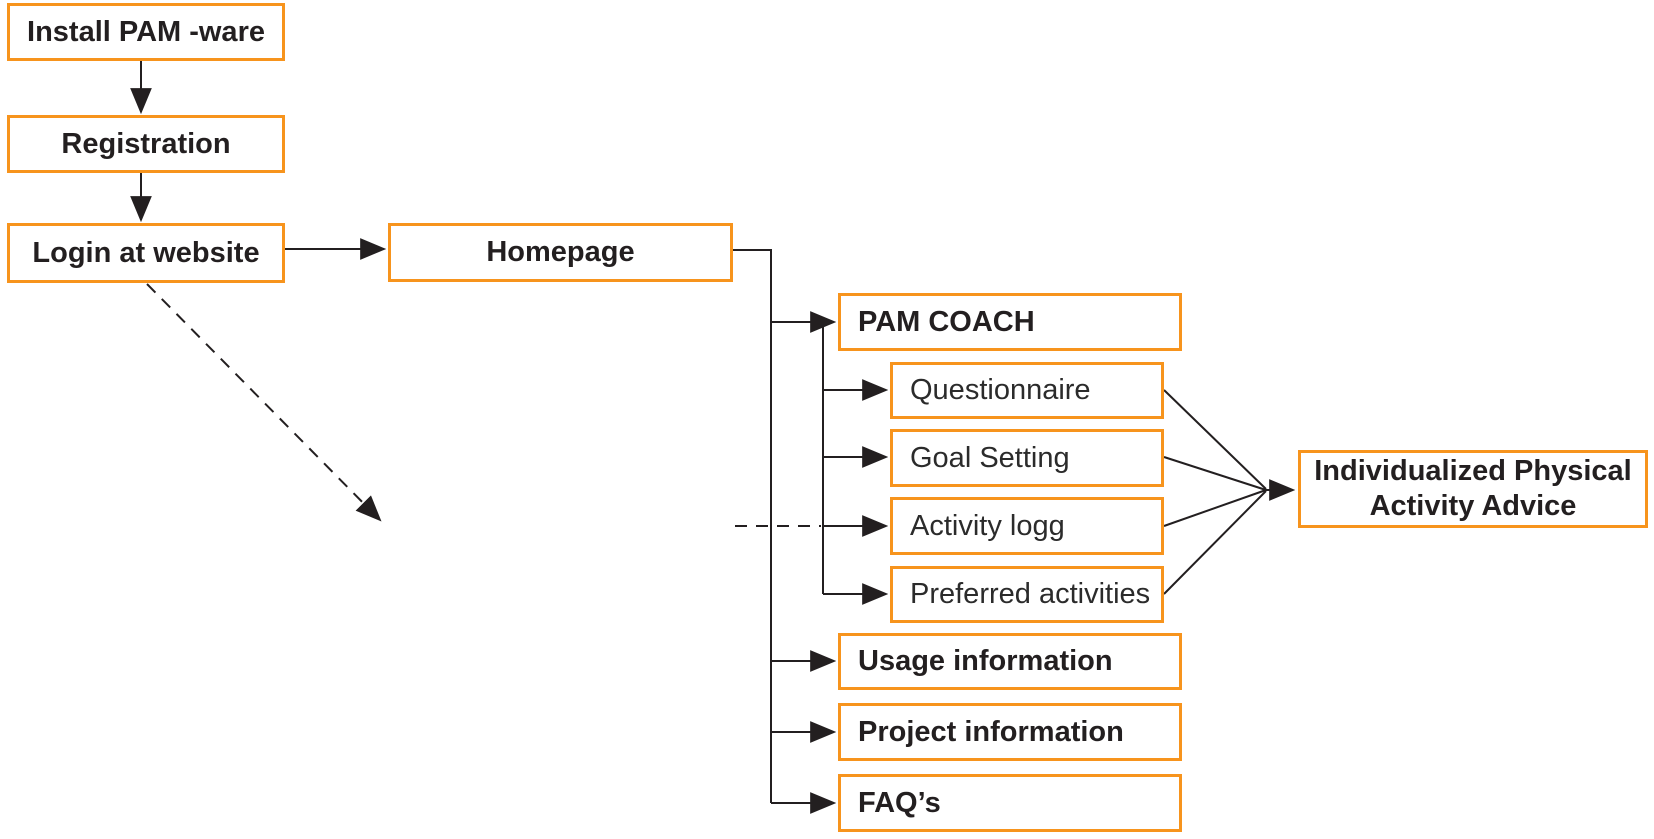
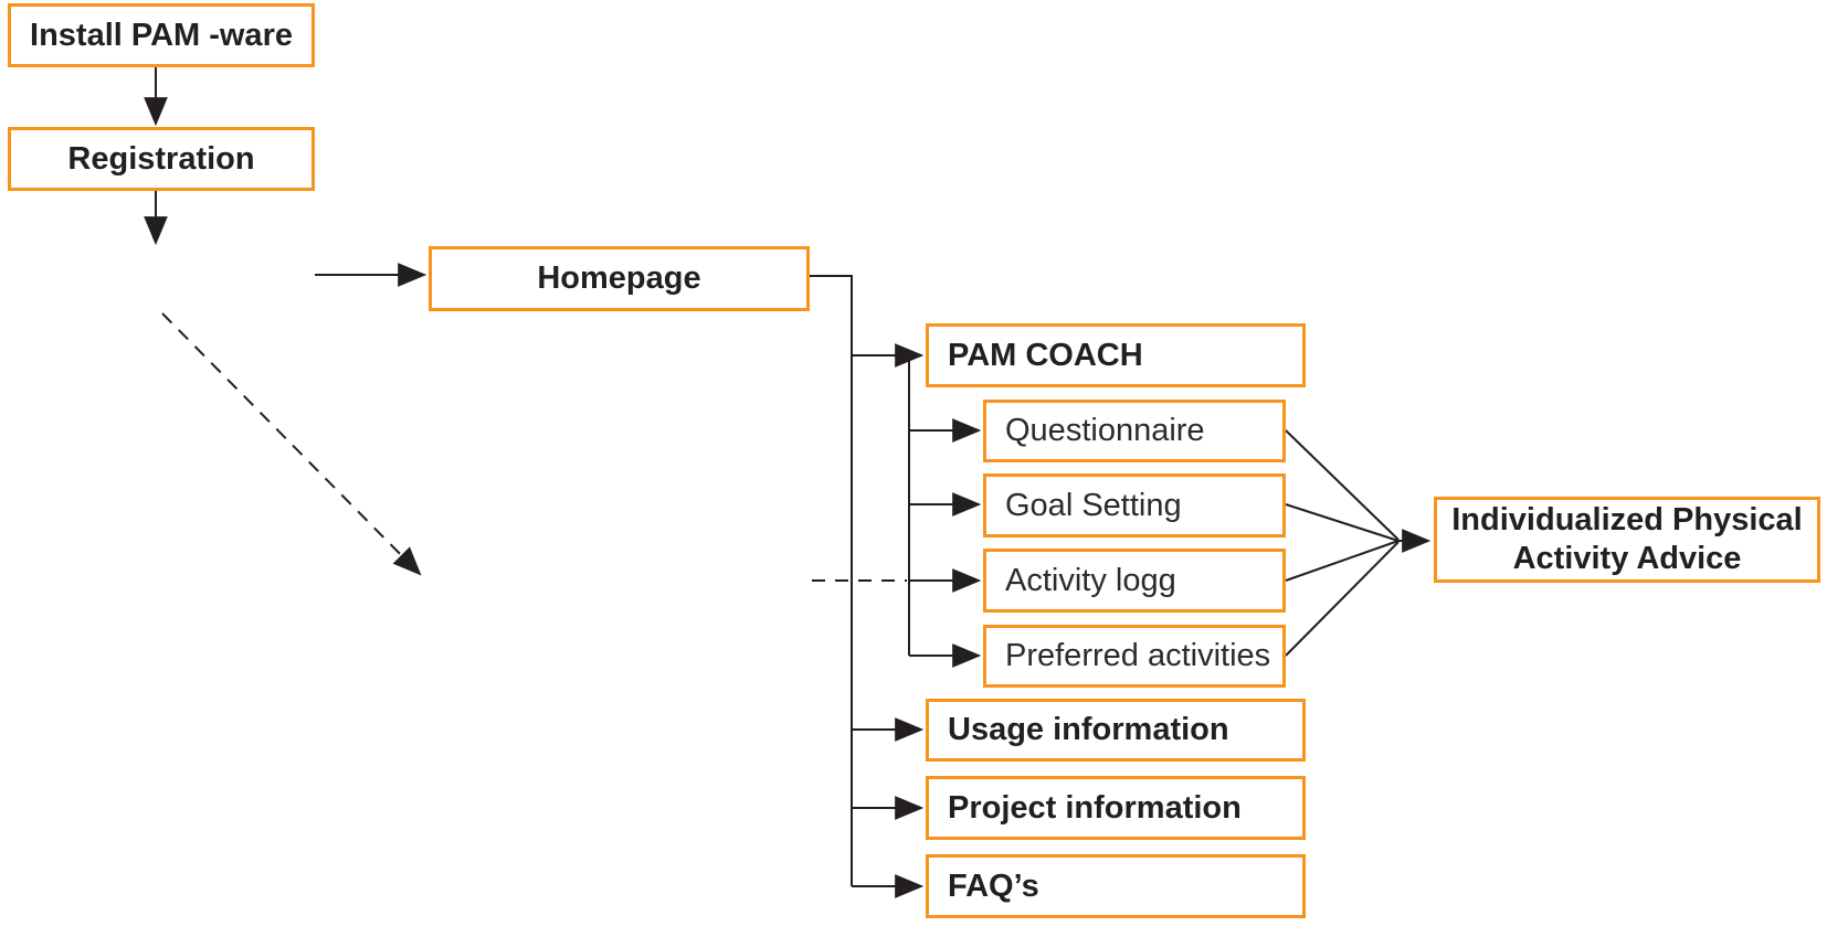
  Install PAM -ware
  Registration
- Login at website
  Homepage
  PAM COACH
  Questionnaire
  Goal Setting
  Activity logg
  Preferred activities
  Usage information
  Project information
  FAQ’s
  Individualized Physical Activity Advice
